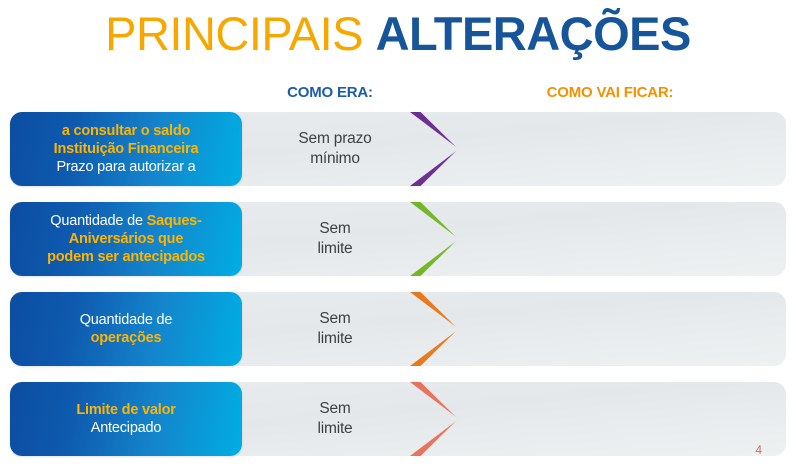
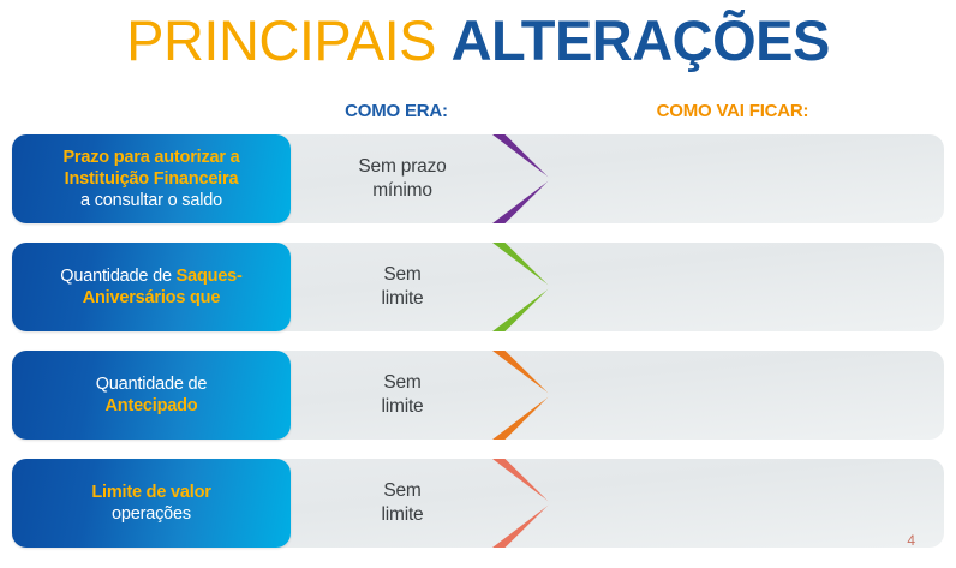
  PRINCIPAIS ALTERAÇÕES
  COMO ERA:
  COMO VAI FICAR:
- a consultar o saldo
+ Prazo para autorizar a
  Instituição Financeira
- Prazo para autorizar a
+ a consultar o saldo
  Sem prazo
  mínimo
  Quantidade de Saques-
  Aniversários que
- podem ser antecipados
  Sem
  limite
  Quantidade de
- operações
+ Antecipado
  Sem
  limite
  Limite de valor
- Antecipado
+ operações
  Sem
  limite
  4
